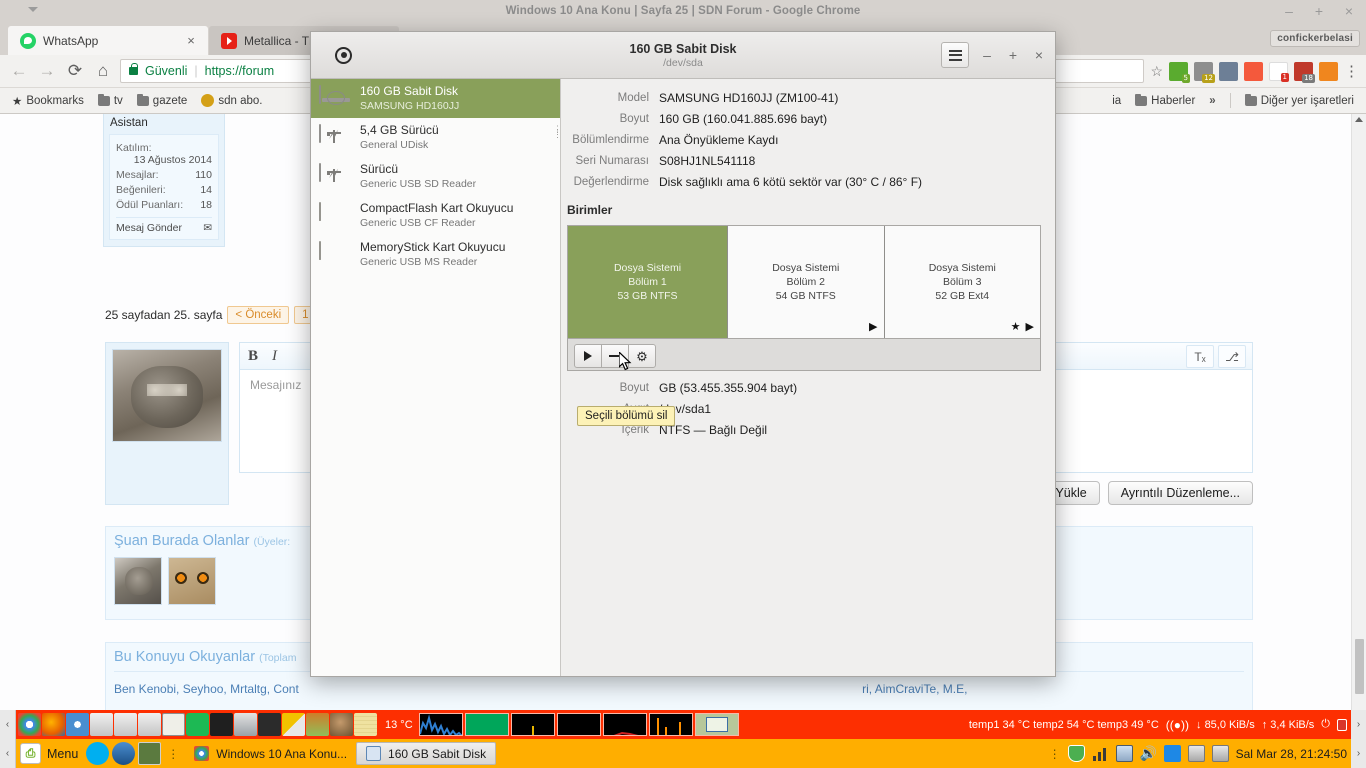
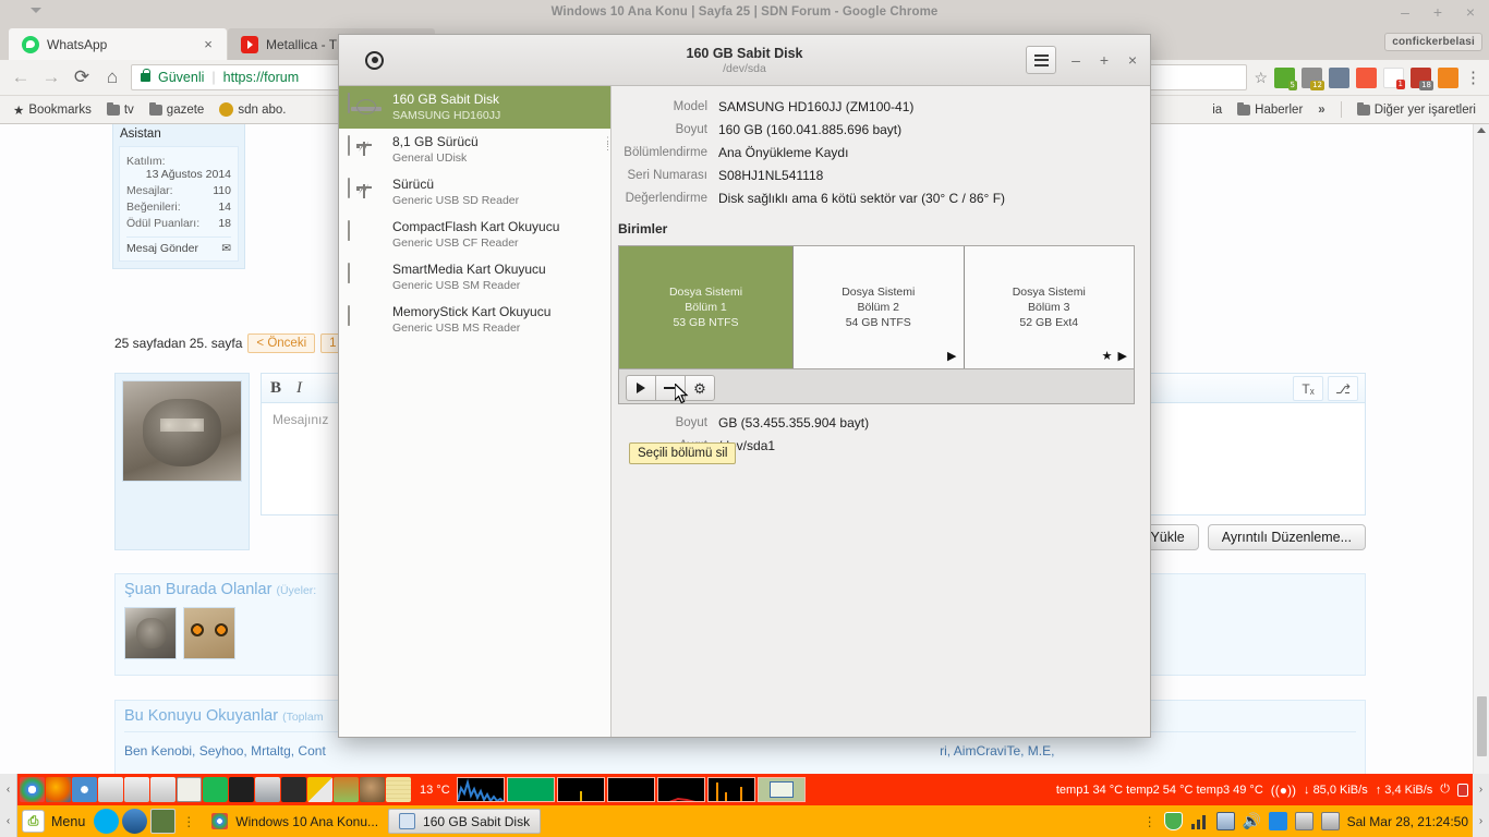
  Windows 10 Ana Konu | Sayfa 25 | SDN Forum - Google Chrome
  –
  +
  ×
  WhatsApp
  ×
  Metallica - T
  confickerbelasi
  ←
  →
  ⟳
  ⌂
  Güvenli
  |
  https://forum
  ☆
  5
  12
  1
  18
  ⋮
  ★
  Bookmarks
  tv
  gazete
  sdn abo.
  ia
  Haberler
  »
  Diğer yer işaretleri
  Asistan
  Katılım:
  13 Ağustos 2014
  Mesajlar:
  110
  Beğenileri:
  14
  Ödül Puanları:
  18
  Mesaj Gönder
  ✉
  25 sayfadan 25. sayfa
  < Önceki
  1
  B
  I
  Tₓ
  ⎇
  Mesajınız
  Yükle
  Ayrıntılı Düzenleme...
  Şuan Burada Olanlar (Üyeler:
  Bu Konuyu Okuyanlar (Toplam
  Ben Kenobi, Seyhoo, Mrtaltg, Cont ri, AimCraviTe, M.E,
  160 GB Sabit Disk
  /dev/sda
  –
  +
  ×
  160 GB Sabit Disk
  SAMSUNG HD160JJ
- 5,4 GB Sürücü
+ 8,1 GB Sürücü
  General UDisk
  Sürücü
  Generic USB SD Reader
  CompactFlash Kart Okuyucu
  Generic USB CF Reader
+ SmartMedia Kart Okuyucu
+ Generic USB SM Reader
  MemoryStick Kart Okuyucu
  Generic USB MS Reader
  Model
  SAMSUNG HD160JJ (ZM100-41)
  Boyut
  160 GB (160.041.885.696 bayt)
  Bölümlendirme
  Ana Önyükleme Kaydı
  Seri Numarası
  S08HJ1NL541118
  Değerlendirme
  Disk sağlıklı ama 6 kötü sektör var (30° C / 86° F)
  Birimler
  ⋮
  ⋮
  Dosya Sistemi
  Bölüm 1
  53 GB NTFS
  Dosya Sistemi
  Bölüm 2
  54 GB NTFS
  ▶
  Dosya Sistemi
  Bölüm 3
  52 GB Ext4
  ★
  ▶
  ⚙
  Boyut
  GB (53.455.355.904 bayt)
- İçerik
- NTFS — Bağlı Değil
  Seçili bölümü sil
  ‹
  13 °C
  temp1 34 °C temp2 54 °C temp3 49 °C
  ((●))
  ↓ 85,0 KiB/s
  ↑ 3,4 KiB/s
  ⏻
  ›
  ‹
  ⎙
  Menu
  ⋮
  Windows 10 Ana Konu...
  160 GB Sabit Disk
  ⋮
  🔊
  Sal Mar 28, 21:24:50
  ›
